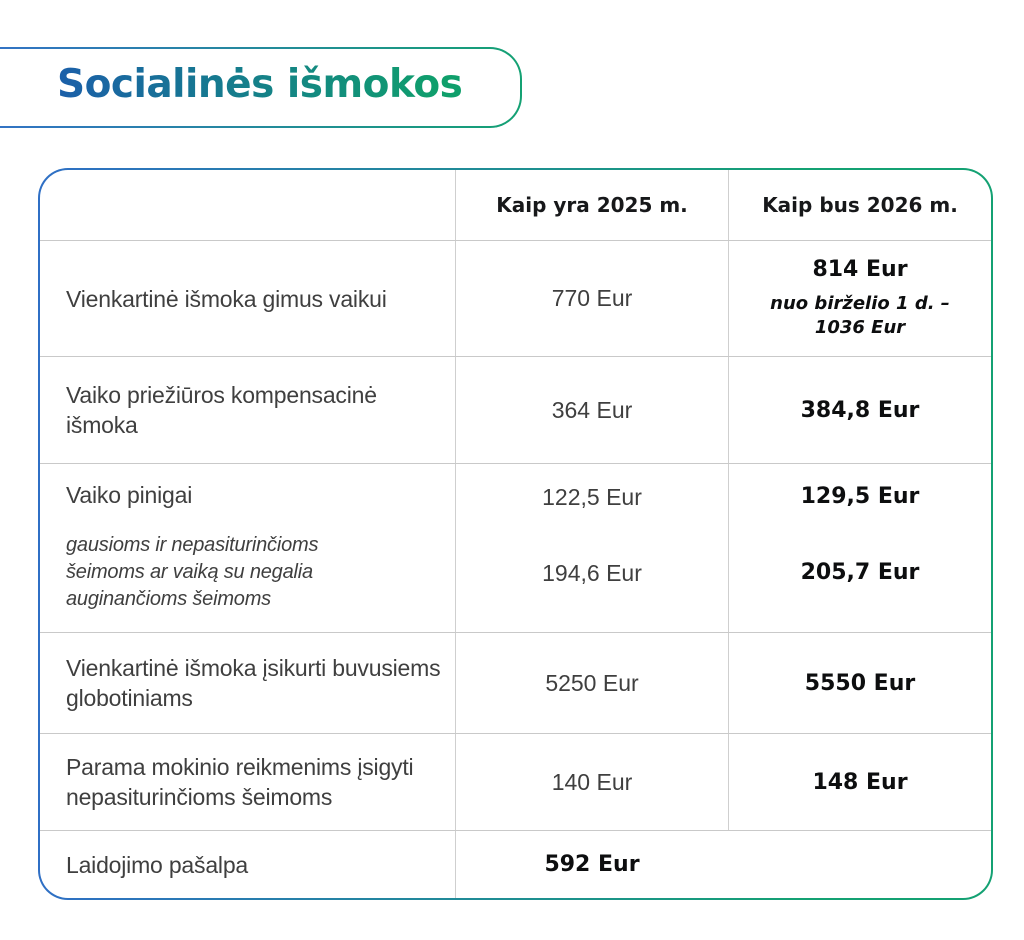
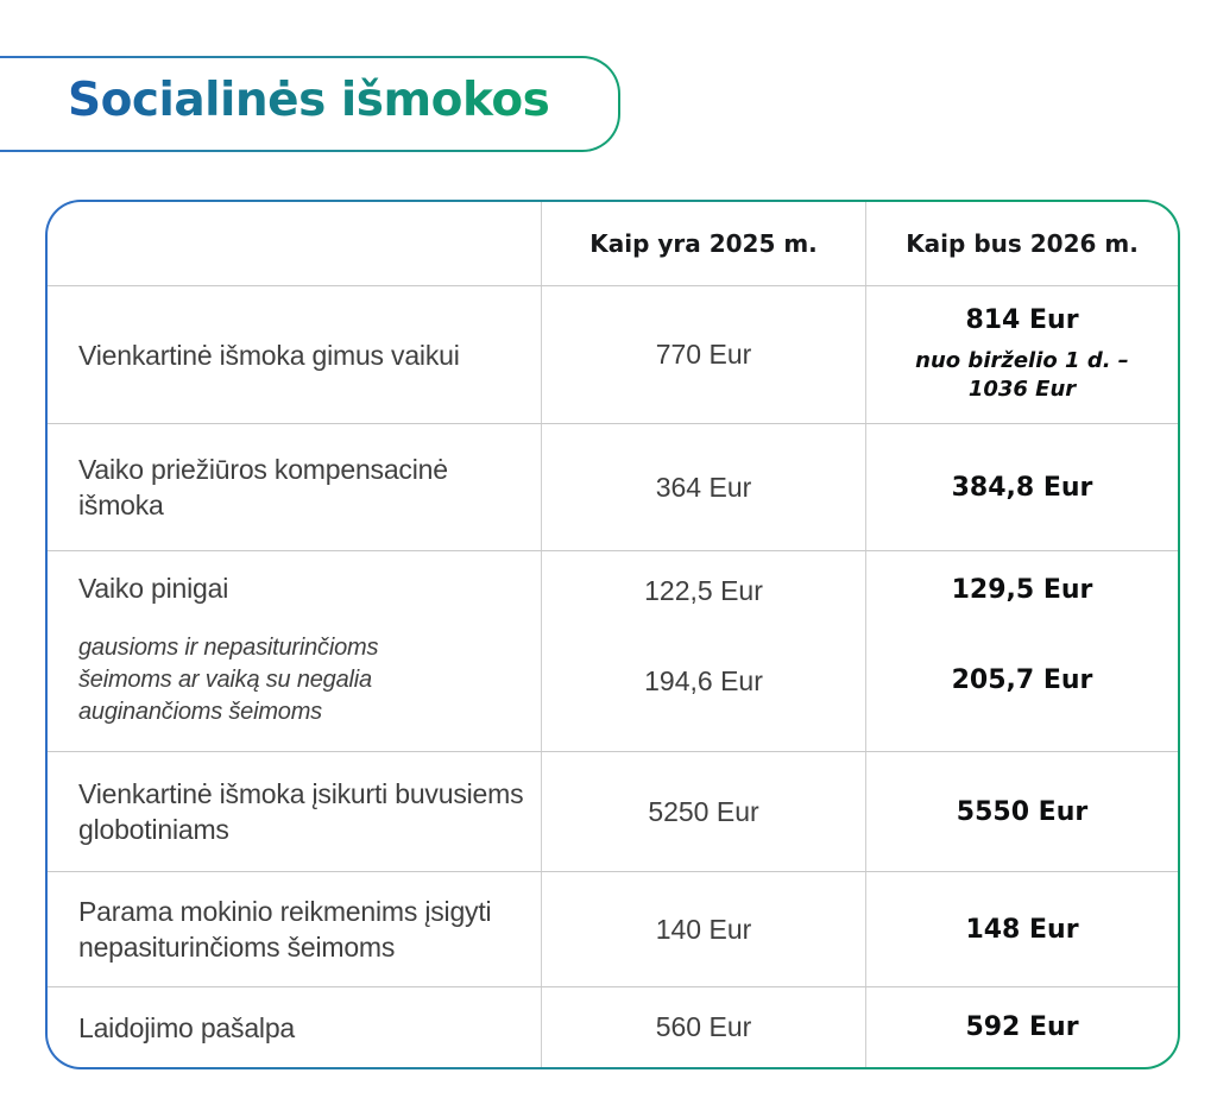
  Socialinės išmokos
  Kaip yra 2025 m.
  Kaip bus 2026 m.
  Vienkartinė išmoka gimus vaikui
  770 Eur
  814 Eur
  nuo birželio 1 d. – 1036 Eur
  Vaiko priežiūros kompensacinė išmoka
  364 Eur
  384,8 Eur
  Vaiko pinigai
  gausioms ir nepasiturinčioms šeimoms ar vaiką su negalia auginančioms šeimoms
  122,5 Eur
  194,6 Eur
  129,5 Eur
  205,7 Eur
  Vienkartinė išmoka įsikurti buvusiems globotiniams
  5250 Eur
  5550 Eur
  Parama mokinio reikmenims įsigyti nepasiturinčioms šeimoms
  140 Eur
  148 Eur
  Laidojimo pašalpa
+ 560 Eur
  592 Eur
